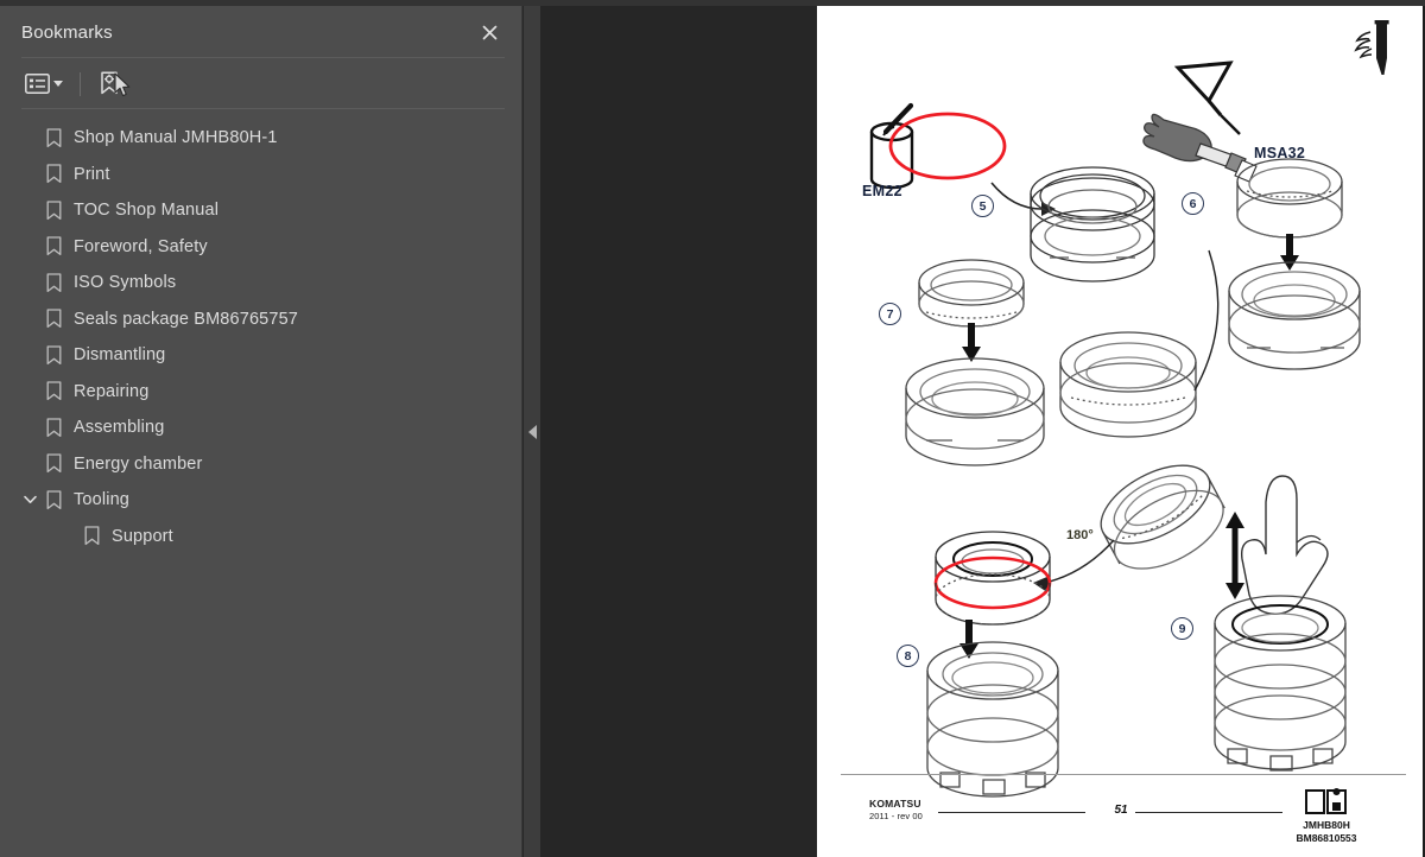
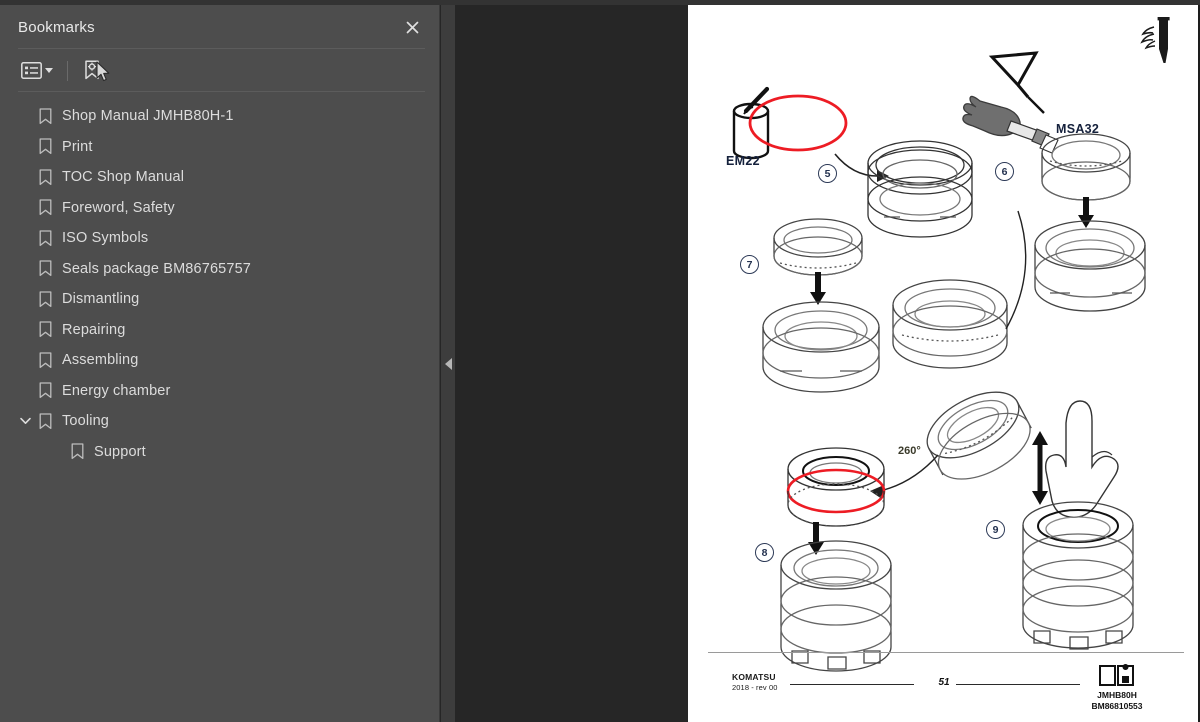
  Bookmarks
  Shop Manual JMHB80H-1
  Print
  TOC Shop Manual
  Foreword, Safety
  ISO Symbols
  Seals package BM86765757
  Dismantling
  Repairing
  Assembling
  Energy chamber
  Tooling
  Support
  5
  6
  7
  8
  9
  EM22
  MSA32
- 180°
+ 260°
  KOMATSU
- 2011 - rev 00
+ 2018 - rev 00
  51
  JMHB80H
  BM86810553
